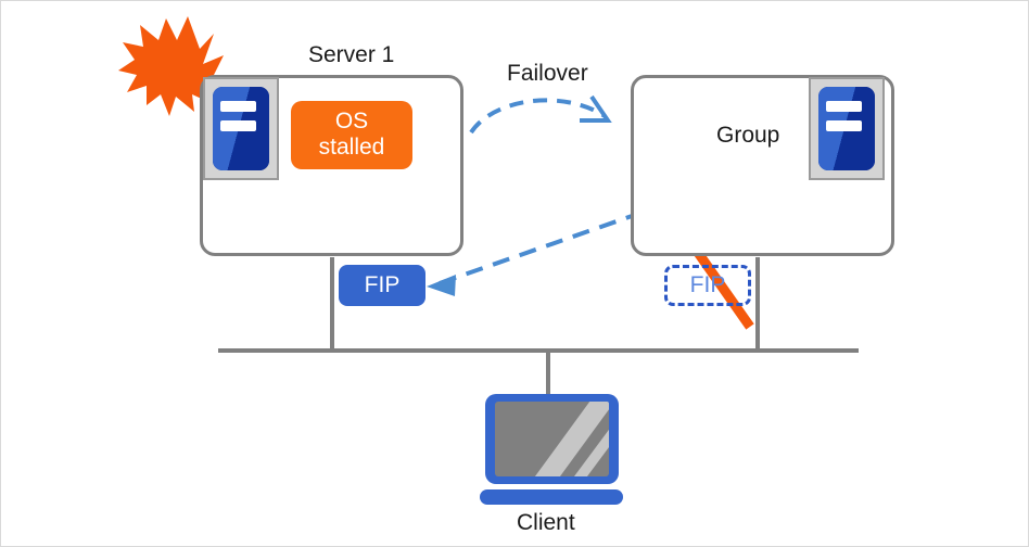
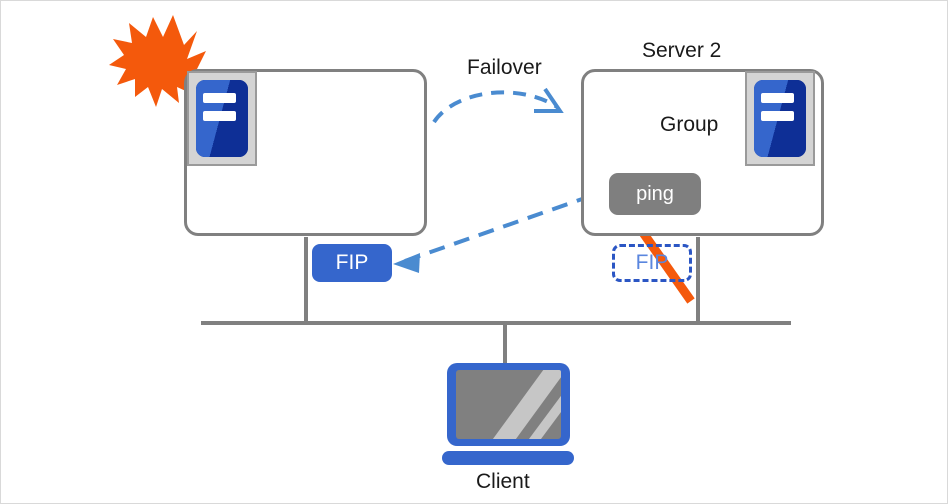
- Server 1
- OS
- stalled
  Failover
+ Server 2
  Group
+ ping
  FIP
  FIP
  Client
